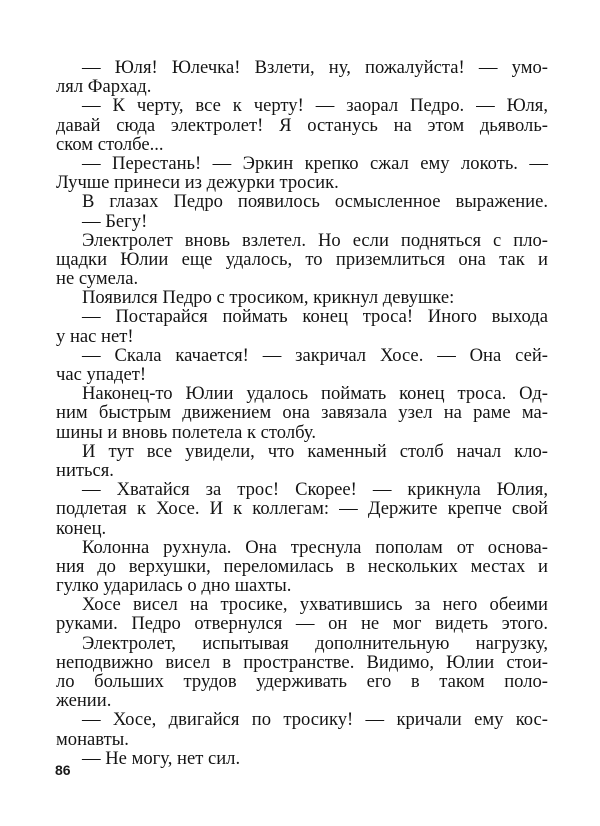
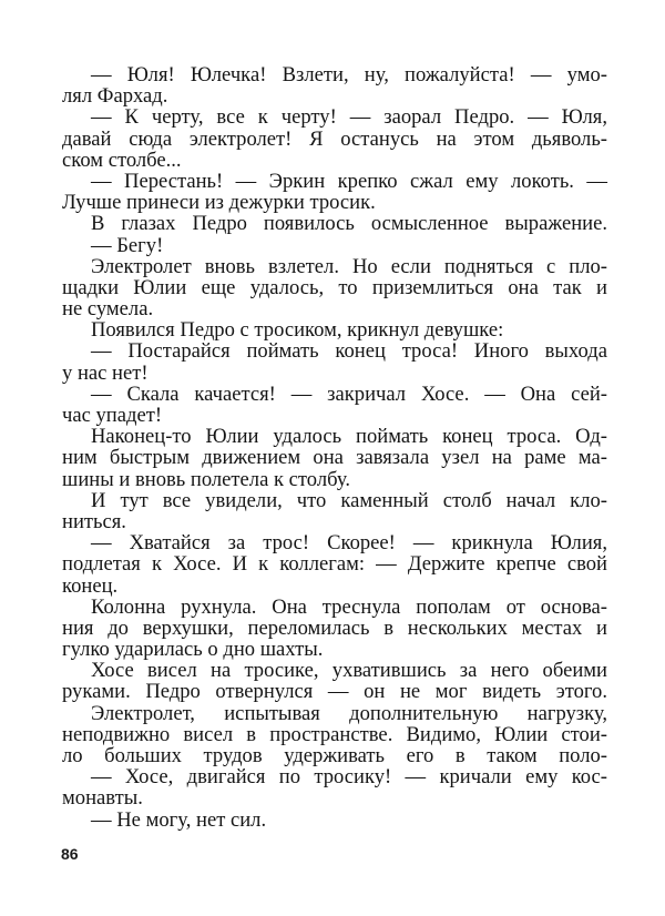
  — Юля! Юлечка! Взлети, ну, пожалуйста! — умо-
  лял Фархад.
  — К черту, все к черту! — заорал Педро. — Юля,
  давай сюда электролет! Я останусь на этом дьяволь-
  ском столбе...
  — Перестань! — Эркин крепко сжал ему локоть. —
  Лучше принеси из дежурки тросик.
  В глазах Педро появилось осмысленное выражение.
  — Бегу!
  Электролет вновь взлетел. Но если подняться с пло-
  щадки Юлии еще удалось, то приземлиться она так и
  не сумела.
  Появился Педро с тросиком, крикнул девушке:
  — Постарайся поймать конец троса! Иного выхода
  у нас нет!
  — Скала качается! — закричал Хосе. — Она сей-
  час упадет!
  Наконец-то Юлии удалось поймать конец троса. Од-
  ним быстрым движением она завязала узел на раме ма-
  шины и вновь полетела к столбу.
  И тут все увидели, что каменный столб начал кло-
  ниться.
  — Хватайся за трос! Скорее! — крикнула Юлия,
  подлетая к Хосе. И к коллегам: — Держите крепче свой
  конец.
  Колонна рухнула. Она треснула пополам от основа-
  ния до верхушки, переломилась в нескольких местах и
  гулко ударилась о дно шахты.
  Хосе висел на тросике, ухватившись за него обеими
  руками. Педро отвернулся — он не мог видеть этого.
  Электролет, испытывая дополнительную нагрузку,
  неподвижно висел в пространстве. Видимо, Юлии стои-
  ло больших трудов удерживать его в таком поло-
- жении.
  — Хосе, двигайся по тросику! — кричали ему кос-
  монавты.
  — Не могу, нет сил.
  86
